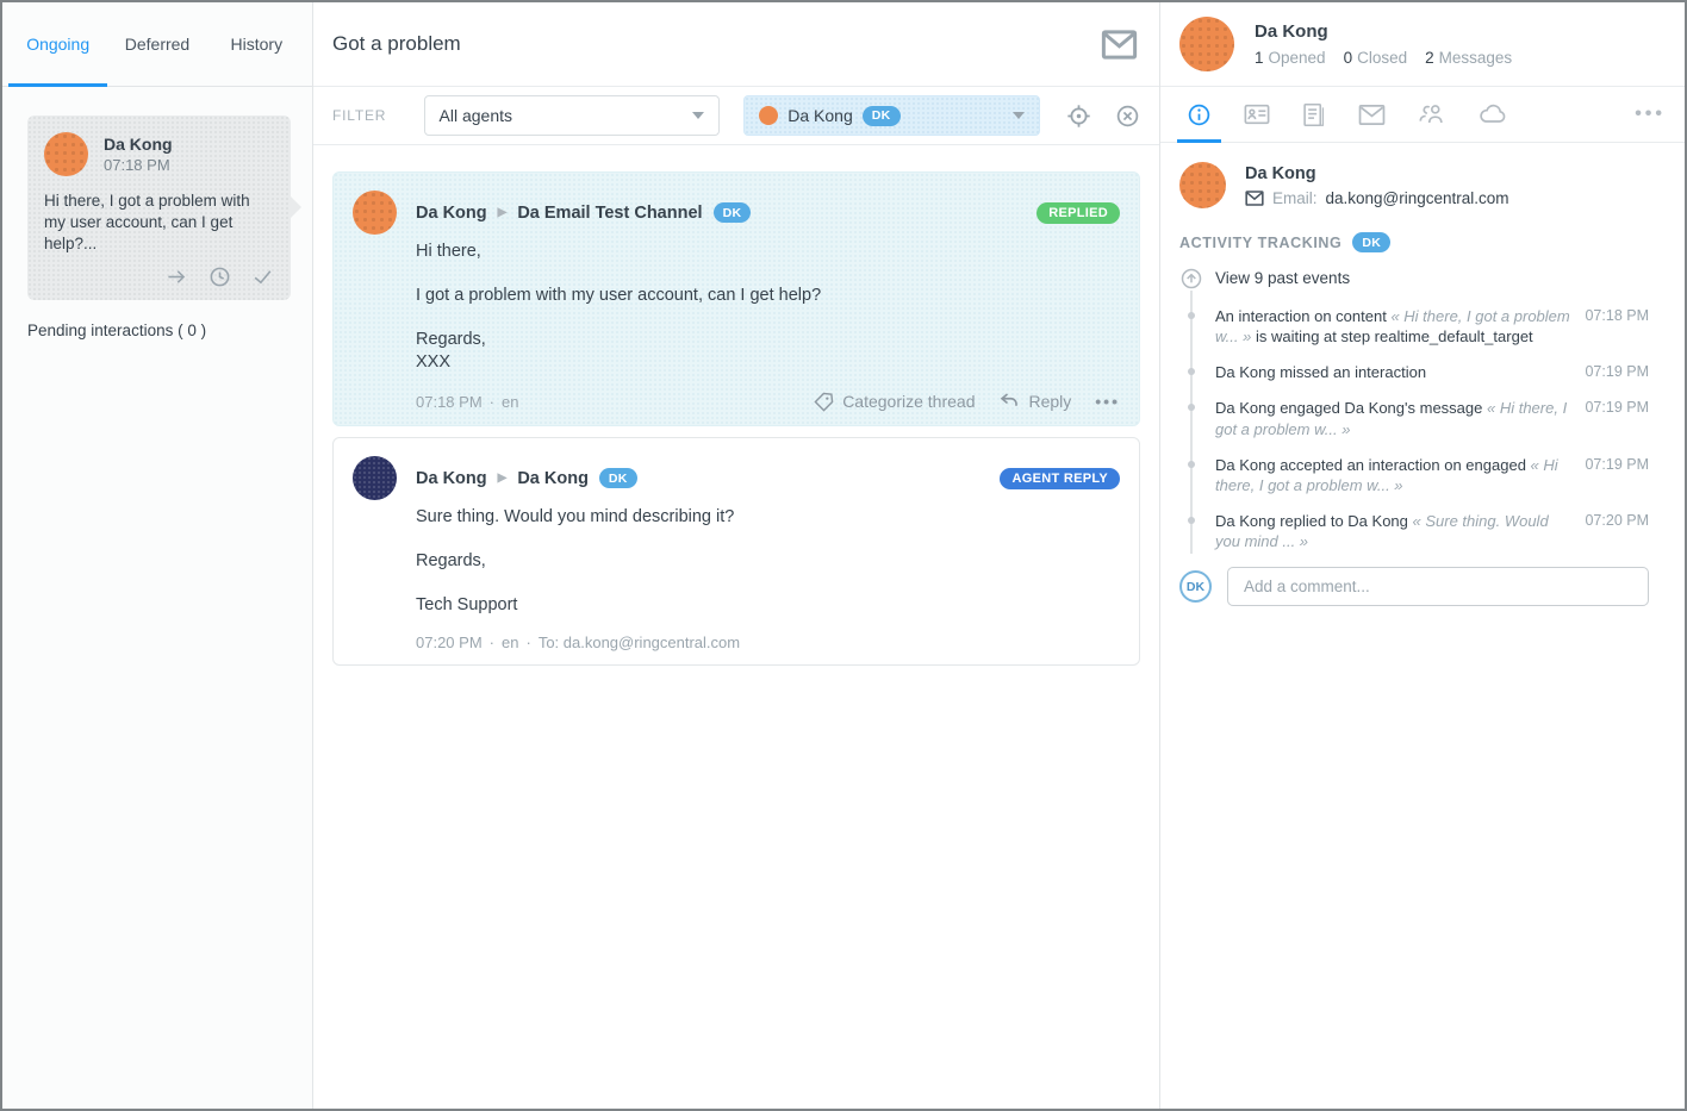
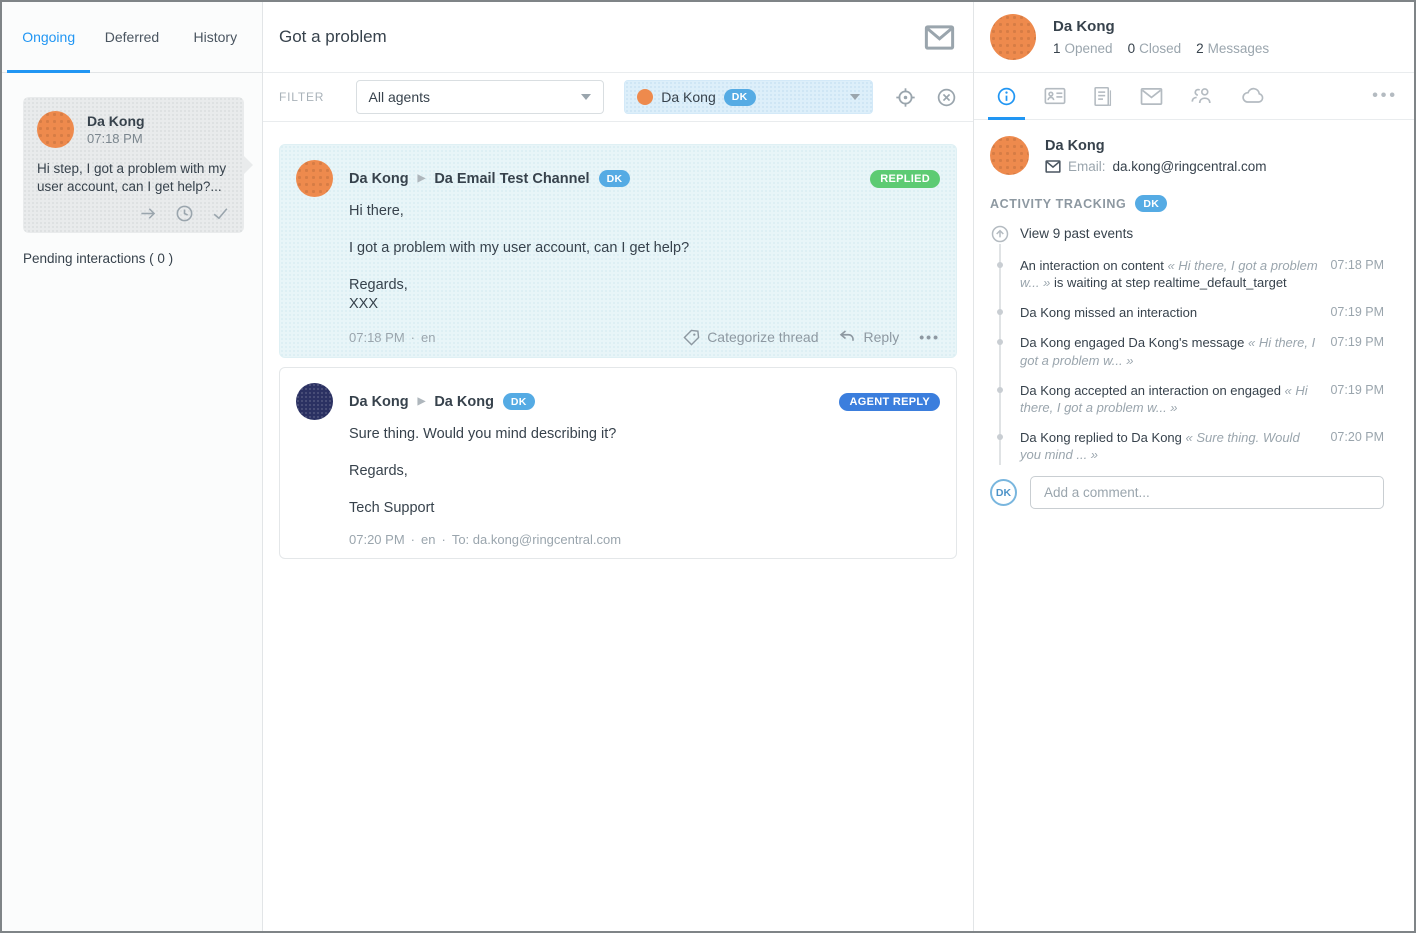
  Ongoing
  Deferred
  History
  Da Kong
  07:18 PM
- Hi there, I got a problem with my user account, can I get help?...
+ Hi step, I got a problem with my user account, can I get help?...
  Pending interactions ( 0 )
  Got a problem
  FILTER
  All agents
  Da Kong
  DK
  Da Kong
  ▶
  Da Email Test Channel
  DK
  REPLIED
  Hi there,
  I got a problem with my user account, can I get help?
  Regards,
  XXX
  07:18 PM
  ·
  en
  Categorize thread
  Reply
  •••
  Da Kong
  ▶
  Da Kong
  DK
  AGENT REPLY
  Sure thing. Would you mind describing it?
  Regards,
  Tech Support
  07:20 PM
  ·
  en
  ·
  To: da.kong@ringcentral.com
  Da Kong
  1 Opened
  0 Closed
  2 Messages
  •••
  Da Kong
  Email:
  da.kong@ringcentral.com
  ACTIVITY TRACKING
  DK
  View 9 past events
  An interaction on content « Hi there, I got a problem w... » is waiting at step realtime_default_target
  07:18 PM
  Da Kong missed an interaction
  07:19 PM
  Da Kong engaged Da Kong's message « Hi there, I got a problem w... »
  07:19 PM
  Da Kong accepted an interaction on engaged « Hi there, I got a problem w... »
  07:19 PM
  Da Kong replied to Da Kong « Sure thing. Would you mind ... »
  07:20 PM
  DK
  Add a comment...
